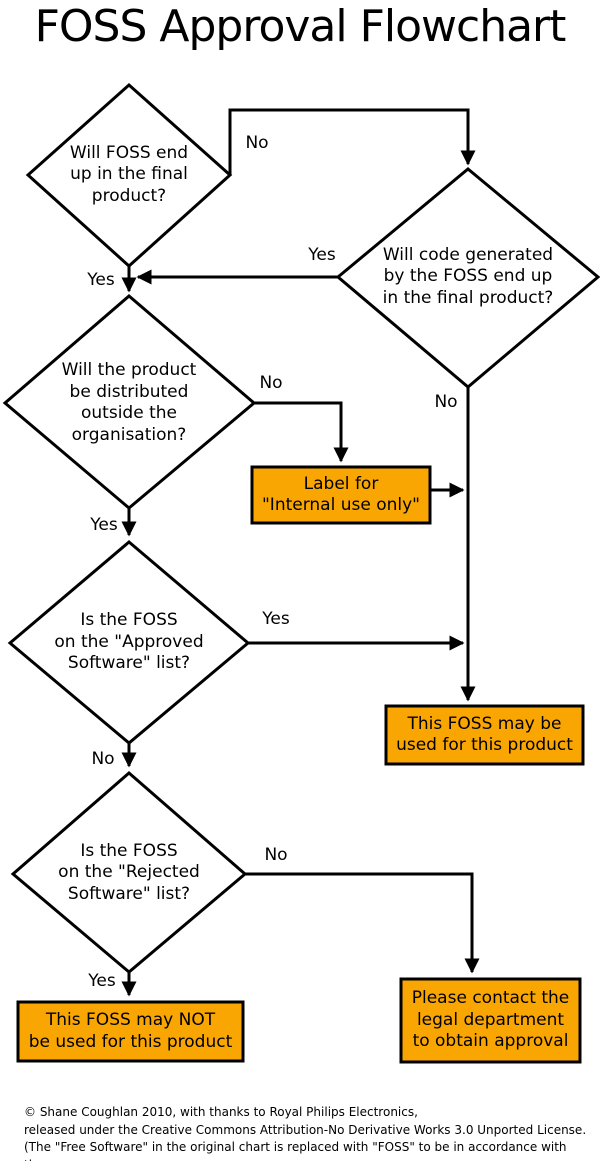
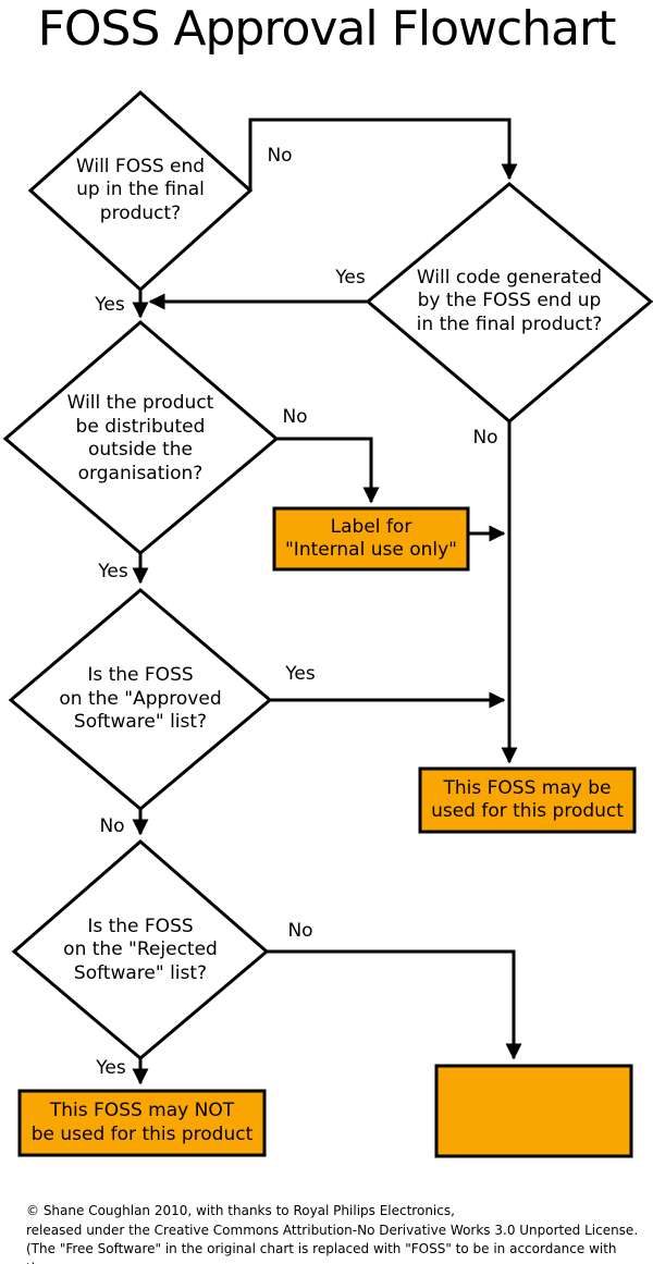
  FOSS Approval Flowchart
  Will FOSS end
  up in the final
  product?
  Will code generated
  by the FOSS end up
  in the final product?
  Will the product
  be distributed
  outside the
  organisation?
  Is the FOSS
  on the "Approved
  Software" list?
  Is the FOSS
  on the "Rejected
  Software" list?
  Label for
  "Internal use only"
  This FOSS may be
  used for this product
  This FOSS may NOT
  be used for this product
- Please contact the
- legal department
- to obtain approval
  No
  Yes
  Yes
  No
  No
  Yes
  Yes
  No
  No
  Yes
  © Shane Coughlan 2010, with thanks to Royal Philips Electronics,
  released under the Creative Commons Attribution-No Derivative Works 3.0 Unported License.
  (The "Free Software" in the original chart is replaced with "FOSS" to be in accordance with
